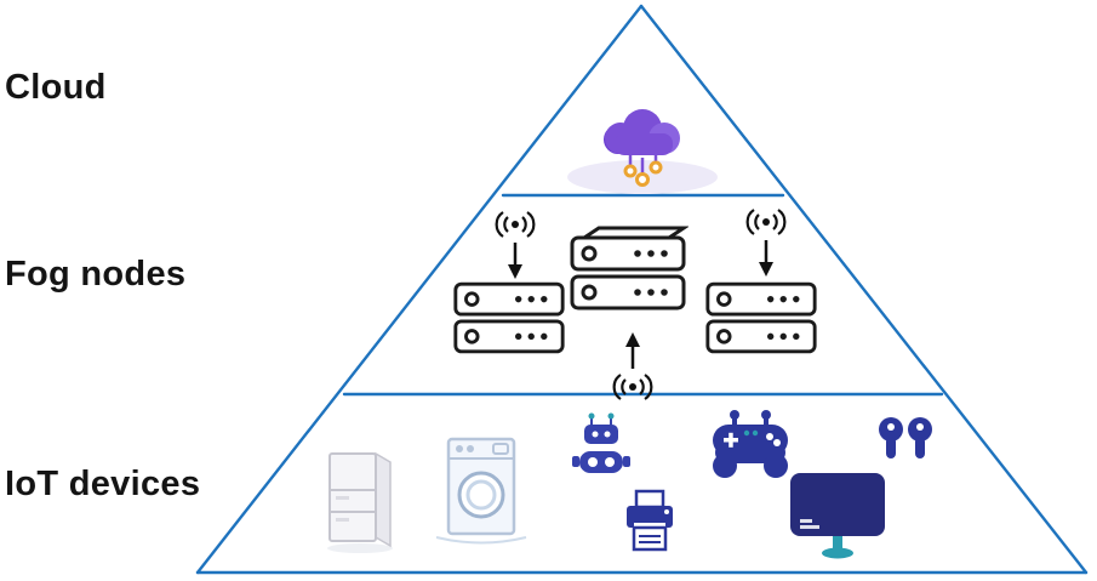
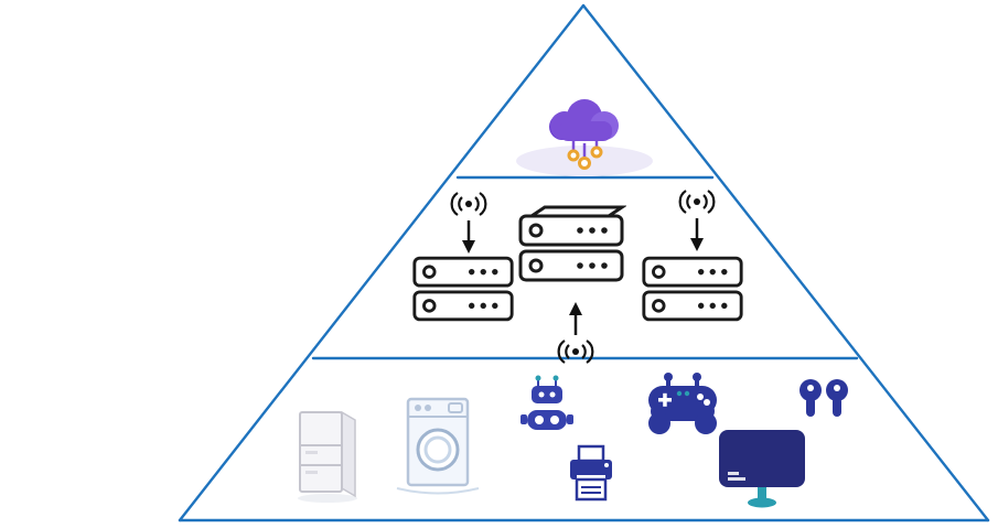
- Cloud
- Fog nodes
- IoT devices
